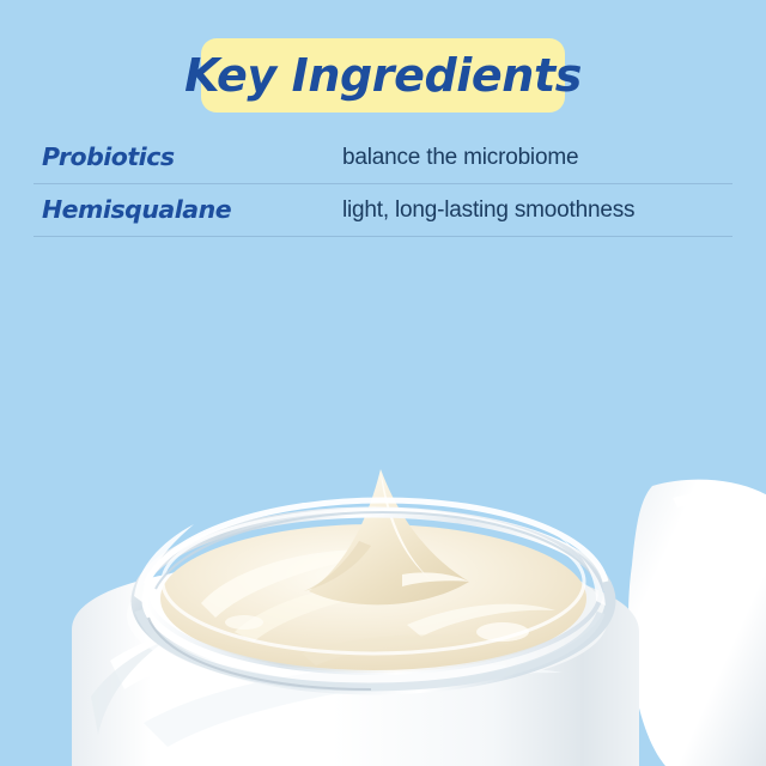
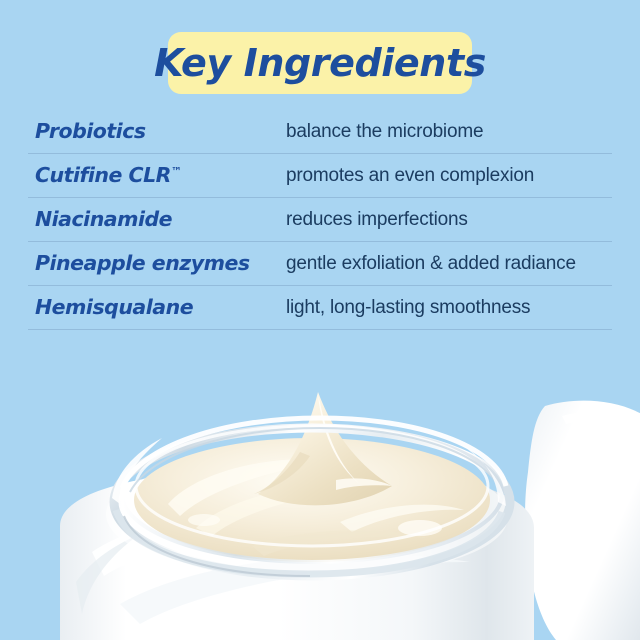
  Key Ingredients
  Probiotics
  balance the microbiome
+ Cutifine CLR™
+ promotes an even complexion
+ Niacinamide
+ reduces imperfections
+ Pineapple enzymes
+ gentle exfoliation & added radiance
  Hemisqualane
  light, long-lasting smoothness
